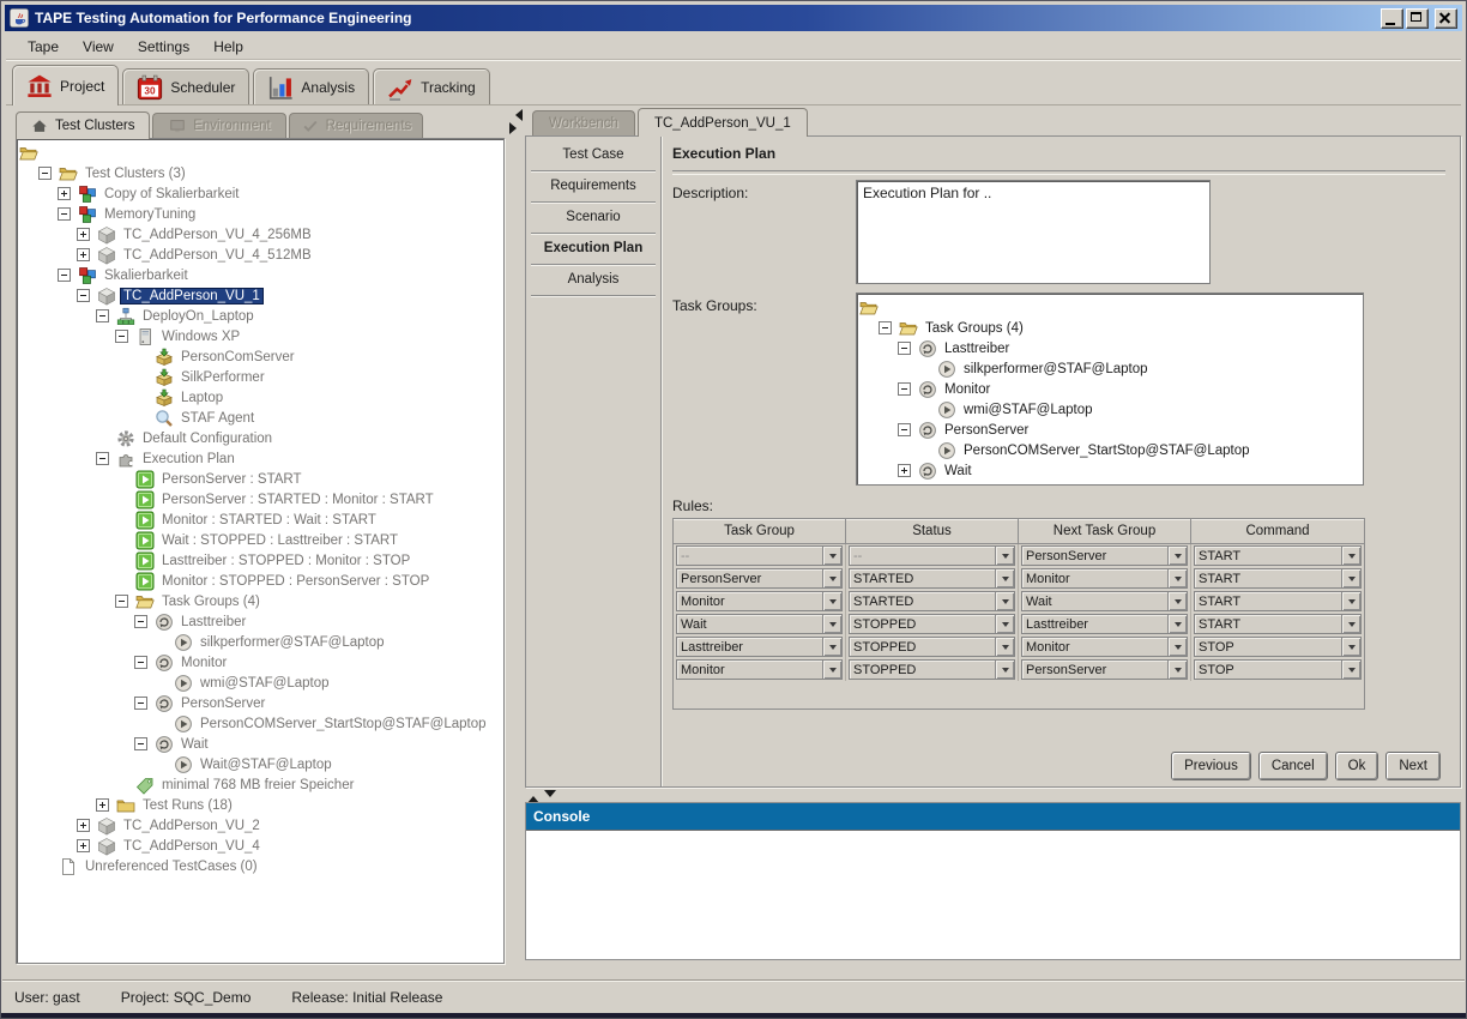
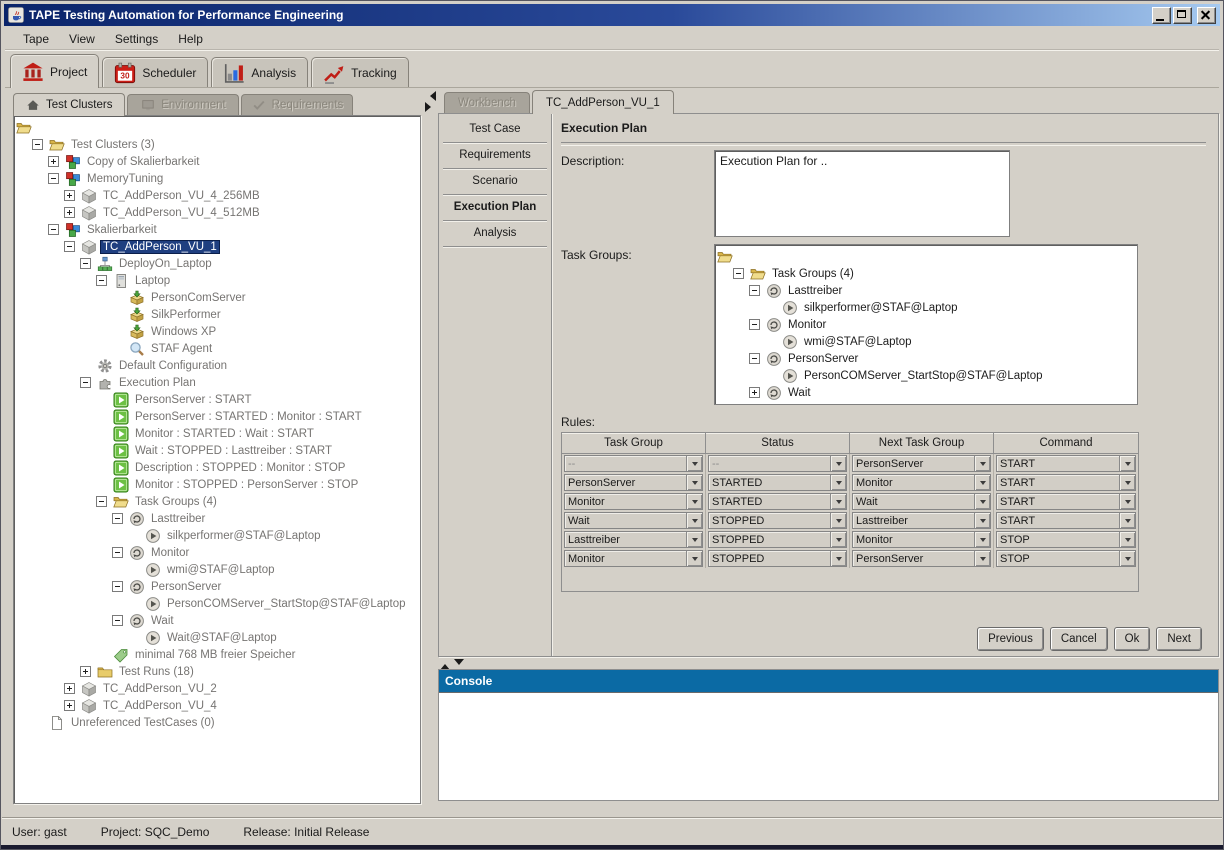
  TAPE Testing Automation for Performance Engineering
  Tape
  View
  Settings
  Help
  Project
  30
  Scheduler
  Analysis
  Tracking
  Test Clusters
  Environment
  Requirements
  Test Clusters (3)
  Copy of Skalierbarkeit
  MemoryTuning
  TC_AddPerson_VU_4_256MB
  TC_AddPerson_VU_4_512MB
  Skalierbarkeit
  TC_AddPerson_VU_1
  DeployOn_Laptop
- Windows XP
+ Laptop
  PersonComServer
  SilkPerformer
- Laptop
+ Windows XP
  STAF Agent
  Default Configuration
  Execution Plan
  PersonServer : START
  PersonServer : STARTED : Monitor : START
  Monitor : STARTED : Wait : START
  Wait : STOPPED : Lasttreiber : START
- Lasttreiber : STOPPED : Monitor : STOP
+ Description : STOPPED : Monitor : STOP
  Monitor : STOPPED : PersonServer : STOP
  Task Groups (4)
  Lasttreiber
  silkperformer@STAF@Laptop
  Monitor
  wmi@STAF@Laptop
  PersonServer
  PersonCOMServer_StartStop@STAF@Laptop
  Wait
  Wait@STAF@Laptop
  minimal 768 MB freier Speicher
  Test Runs (18)
  TC_AddPerson_VU_2
  TC_AddPerson_VU_4
  Unreferenced TestCases (0)
  Workbench
  TC_AddPerson_VU_1
  Test Case
  Requirements
  Scenario
  Execution Plan
  Analysis
  Execution Plan
  Description:
  Execution Plan for ..
  Task Groups:
  Task Groups (4)
  Lasttreiber
  silkperformer@STAF@Laptop
  Monitor
  wmi@STAF@Laptop
  PersonServer
  PersonCOMServer_StartStop@STAF@Laptop
  Wait
  Rules:
  Task Group
  Status
  Next Task Group
  Command
  --
  --
  PersonServer
  START
  PersonServer
  STARTED
  Monitor
  START
  Monitor
  STARTED
  Wait
  START
  Wait
  STOPPED
  Lasttreiber
  START
  Lasttreiber
  STOPPED
  Monitor
  STOP
  Monitor
  STOPPED
  PersonServer
  STOP
  Previous
  Cancel
  Ok
  Next
  Console
  User: gast
  Project: SQC_Demo
  Release: Initial Release
